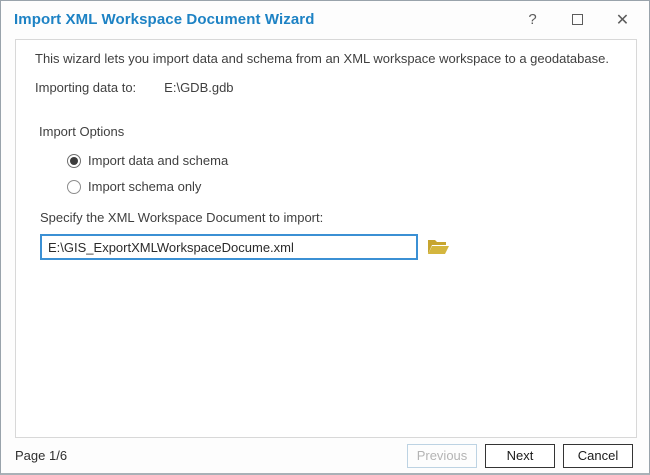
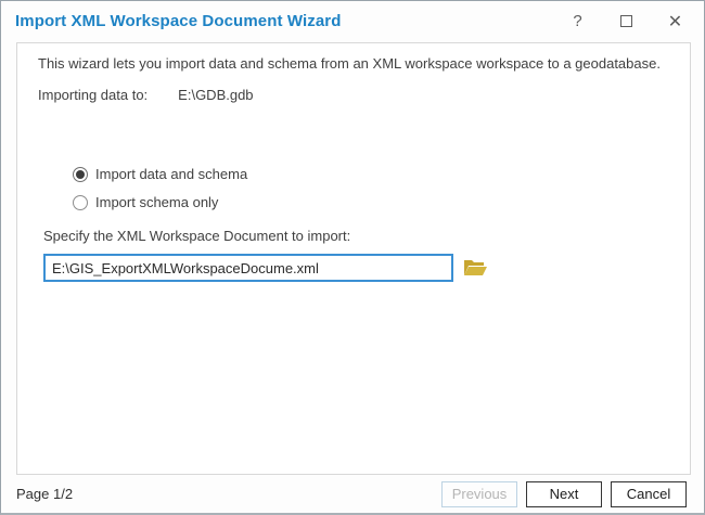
  Import XML Workspace Document Wizard
  ?
  ✕
  This wizard lets you import data and schema from an XML workspace workspace to a geodatabase.
  Importing data to: E:\GDB.gdb
- Import Options
  Import data and schema
  Import schema only
  Specify the XML Workspace Document to import:
  E:\GIS_ExportXMLWorkspaceDocume.xml
- Page 1/6
+ Page 1/2
  Previous
  Next
  Cancel
